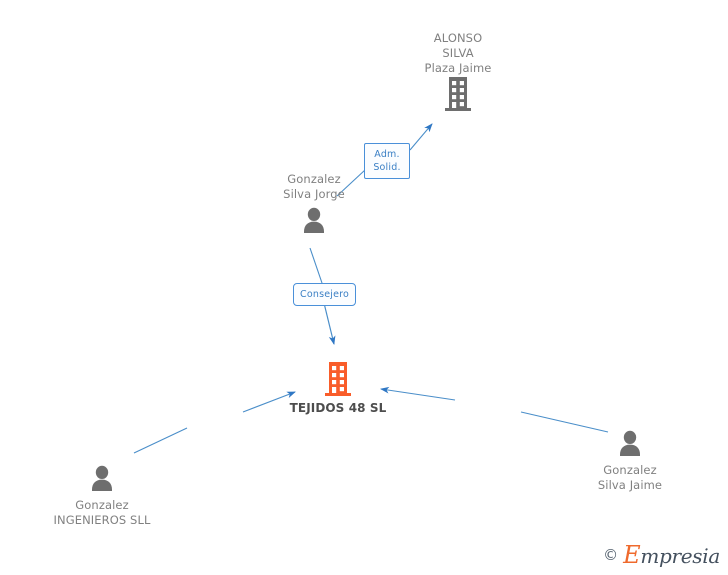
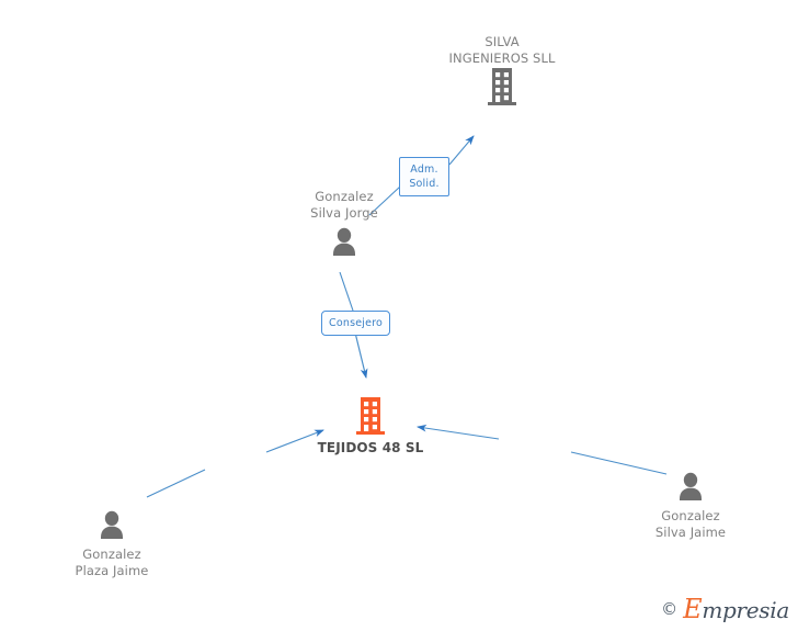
- ALONSO
  SILVA
- Plaza Jaime
+ INGENIEROS SLL
  Gonzalez
  Silva Jorge
  TEJIDOS 48 SL
  Gonzalez
- INGENIEROS SLL
+ Plaza Jaime
  Gonzalez
  Silva Jaime
  Adm.
  Solid.
  Consejero
  ©
  Empresia
